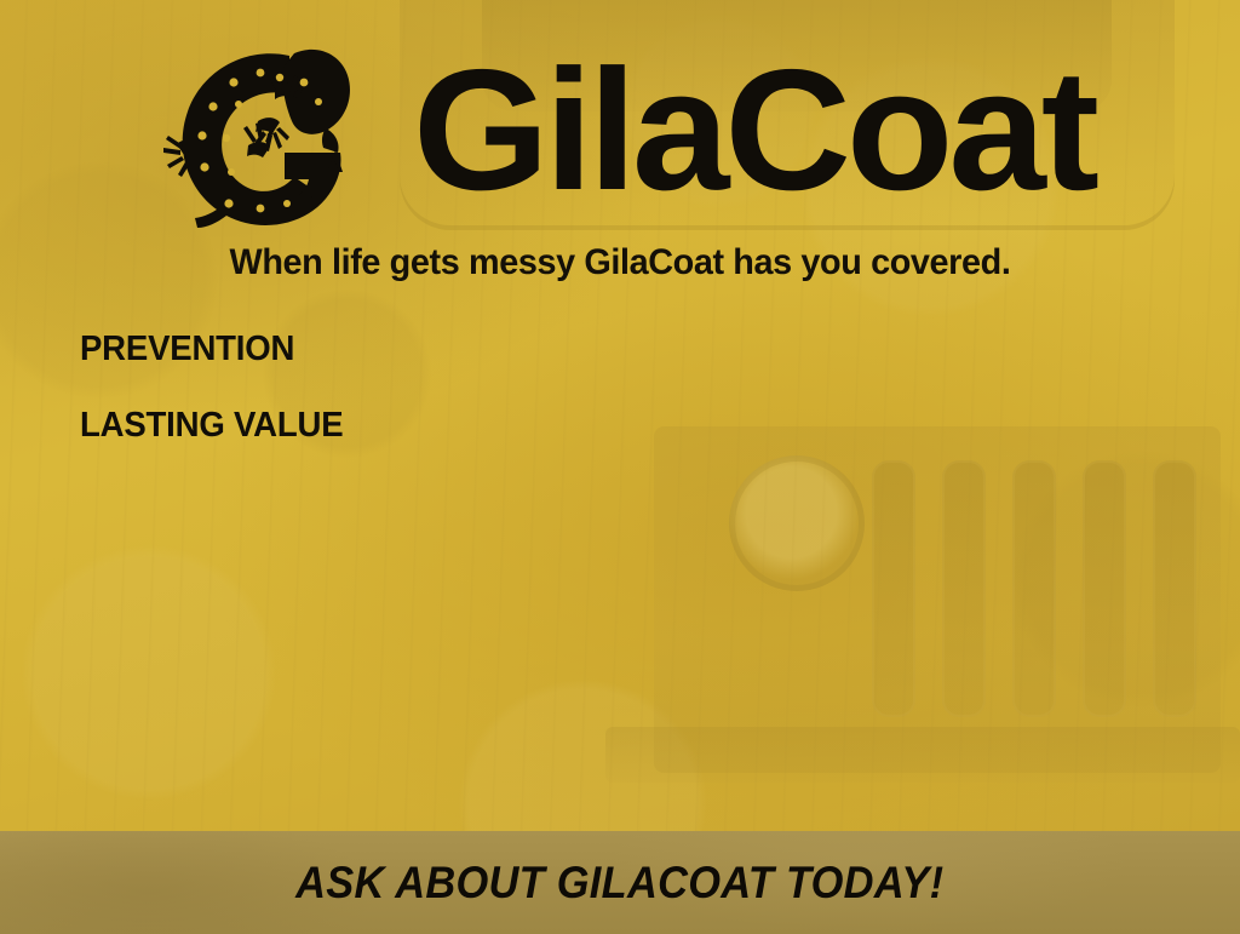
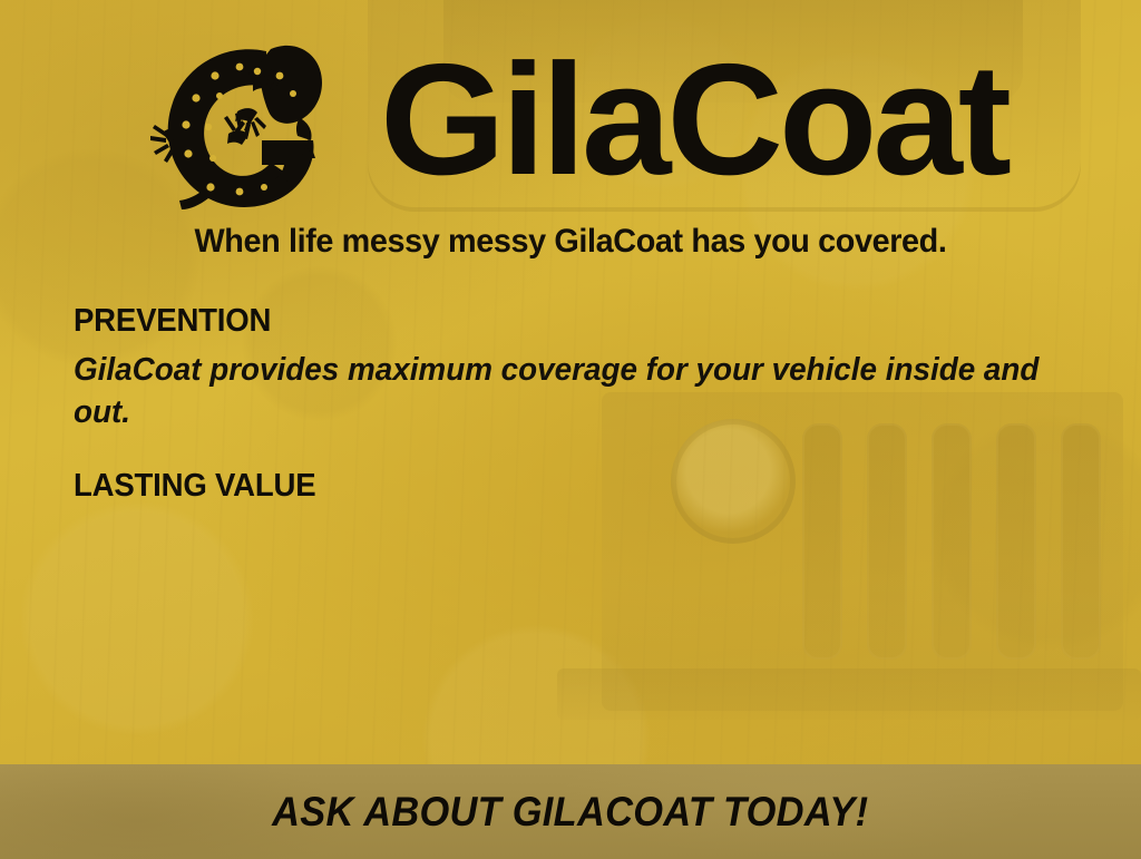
  GilaCoat
- When life gets messy GilaCoat has you covered.
+ When life messy messy GilaCoat has you covered.
  PREVENTION
+ GilaCoat provides maximum coverage for your vehicle inside and out.
  LASTING VALUE
  ASK ABOUT GILACOAT TODAY!
